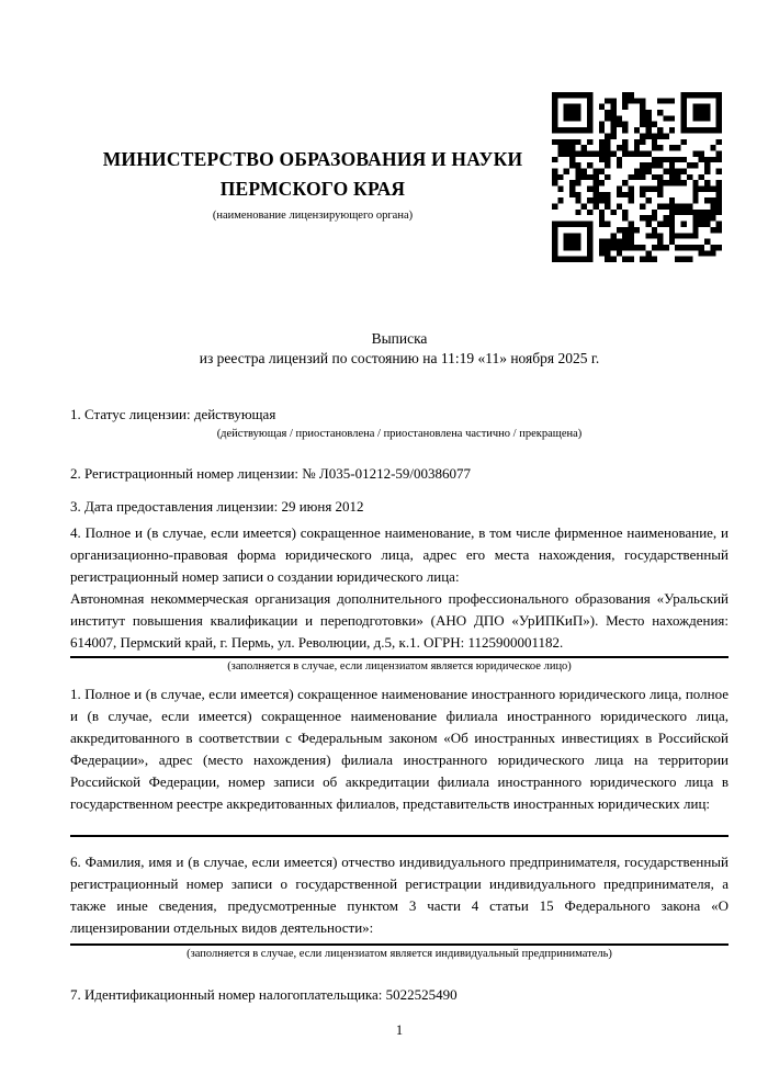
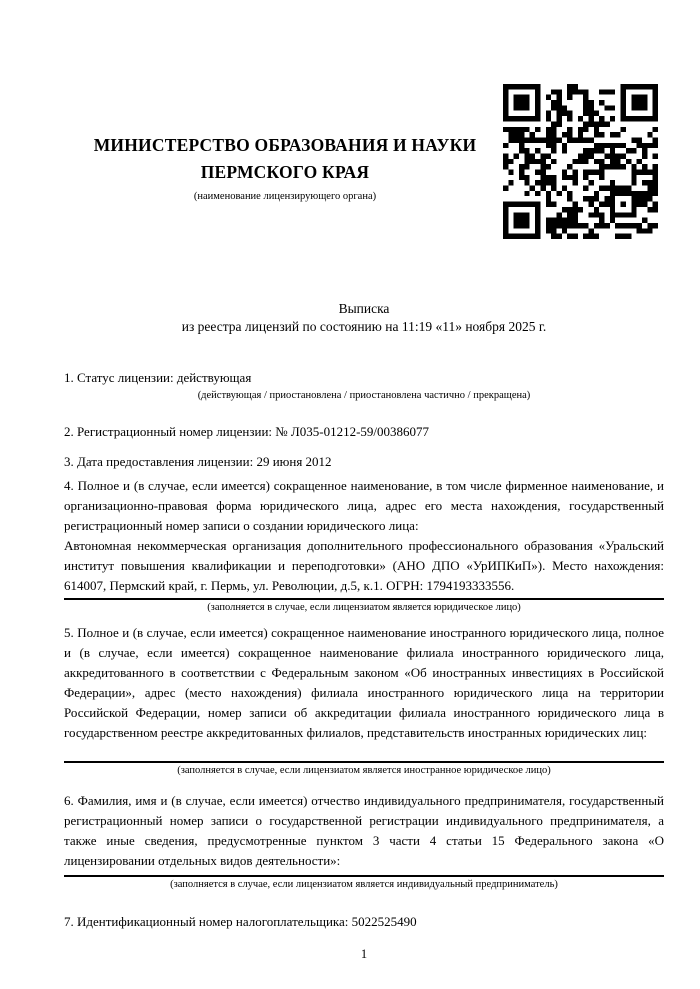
  МИНИСТЕРСТВО ОБРАЗОВАНИЯ И НАУКИ
  ПЕРМСКОГО КРАЯ
  (наименование лицензирующего органа)
  Выписка
  из реестра лицензий по состоянию на 11:19 «11» ноября 2025 г.
  1. Статус лицензии: действующая
  (действующая / приостановлена / приостановлена частично / прекращена)
  2. Регистрационный номер лицензии: № Л035-01212-59/00386077
  3. Дата предоставления лицензии: 29 июня 2012
  4. Полное и (в случае, если имеется) сокращенное наименование, в том числе фирменное наименование, и организационно-правовая форма юридического лица, адрес его места нахождения, государственный регистрационный номер записи о создании юридического лица:
- Автономная некоммерческая организация дополнительного профессионального образования «Уральский институт повышения квалификации и переподготовки» (АНО ДПО «УрИПКиП»). Место нахождения: 614007, Пермский край, г. Пермь, ул. Революции, д.5, к.1. ОГРН: 1125900001182.
+ Автономная некоммерческая организация дополнительного профессионального образования «Уральский институт повышения квалификации и переподготовки» (АНО ДПО «УрИПКиП»). Место нахождения: 614007, Пермский край, г. Пермь, ул. Революции, д.5, к.1. ОГРН: 1794193333556.
  (заполняется в случае, если лицензиатом является юридическое лицо)
- 1. Полное и (в случае, если имеется) сокращенное наименование иностранного юридического лица, полное и (в случае, если имеется) сокращенное наименование филиала иностранного юридического лица, аккредитованного в соответствии с Федеральным законом «Об иностранных инвестициях в Российской Федерации», адрес (место нахождения) филиала иностранного юридического лица на территории Российской Федерации, номер записи об аккредитации филиала иностранного юридического лица в государственном реестре аккредитованных филиалов, представительств иностранных юридических лиц:
+ 5. Полное и (в случае, если имеется) сокращенное наименование иностранного юридического лица, полное и (в случае, если имеется) сокращенное наименование филиала иностранного юридического лица, аккредитованного в соответствии с Федеральным законом «Об иностранных инвестициях в Российской Федерации», адрес (место нахождения) филиала иностранного юридического лица на территории Российской Федерации, номер записи об аккредитации филиала иностранного юридического лица в государственном реестре аккредитованных филиалов, представительств иностранных юридических лиц:
+ (заполняется в случае, если лицензиатом является иностранное юридическое лицо)
  6. Фамилия, имя и (в случае, если имеется) отчество индивидуального предпринимателя, государственный регистрационный номер записи о государственной регистрации индивидуального предпринимателя, а также иные сведения, предусмотренные пунктом 3 части 4 статьи 15 Федерального закона «О лицензировании отдельных видов деятельности»:
  (заполняется в случае, если лицензиатом является индивидуальный предприниматель)
  7. Идентификационный номер налогоплательщика: 5022525490
  1
